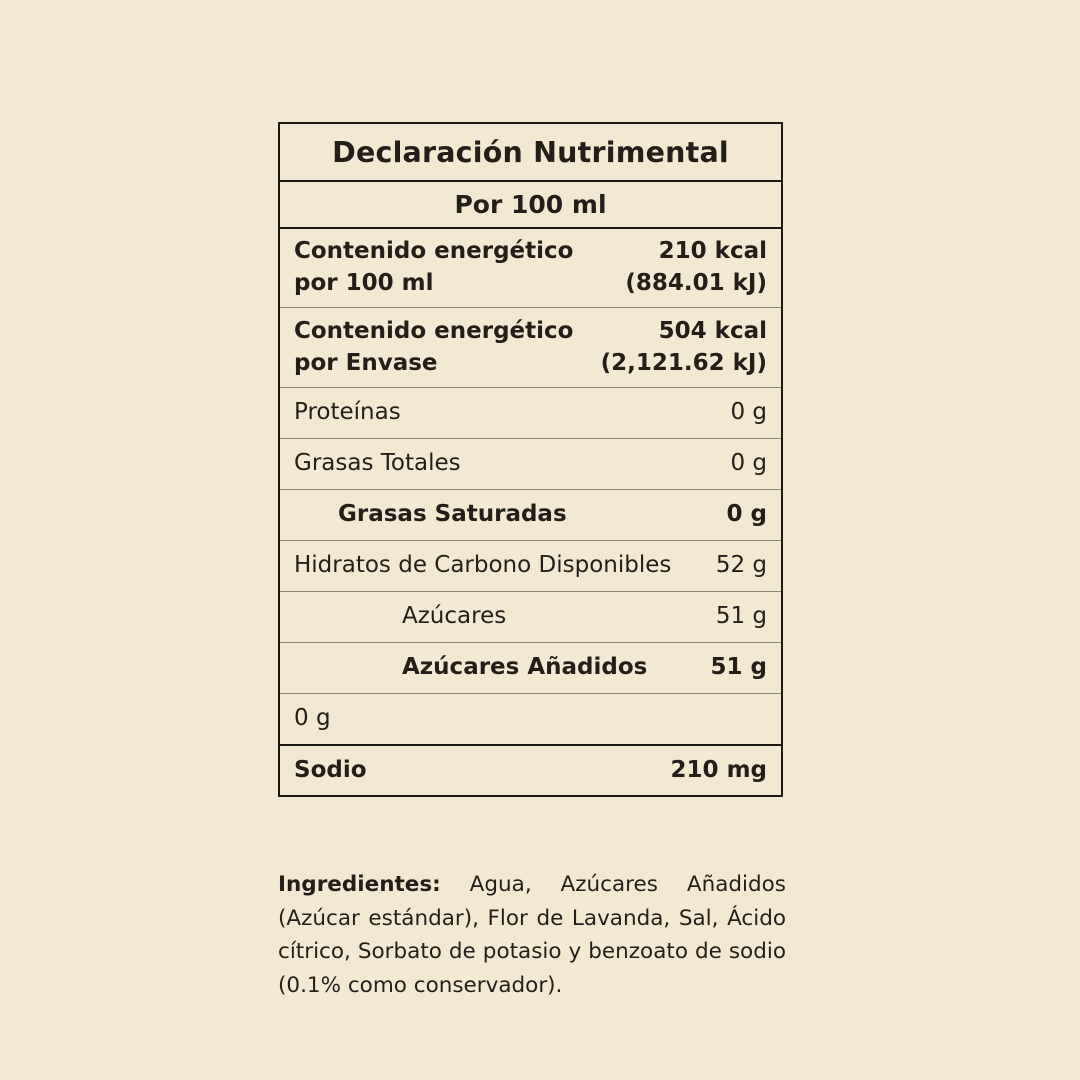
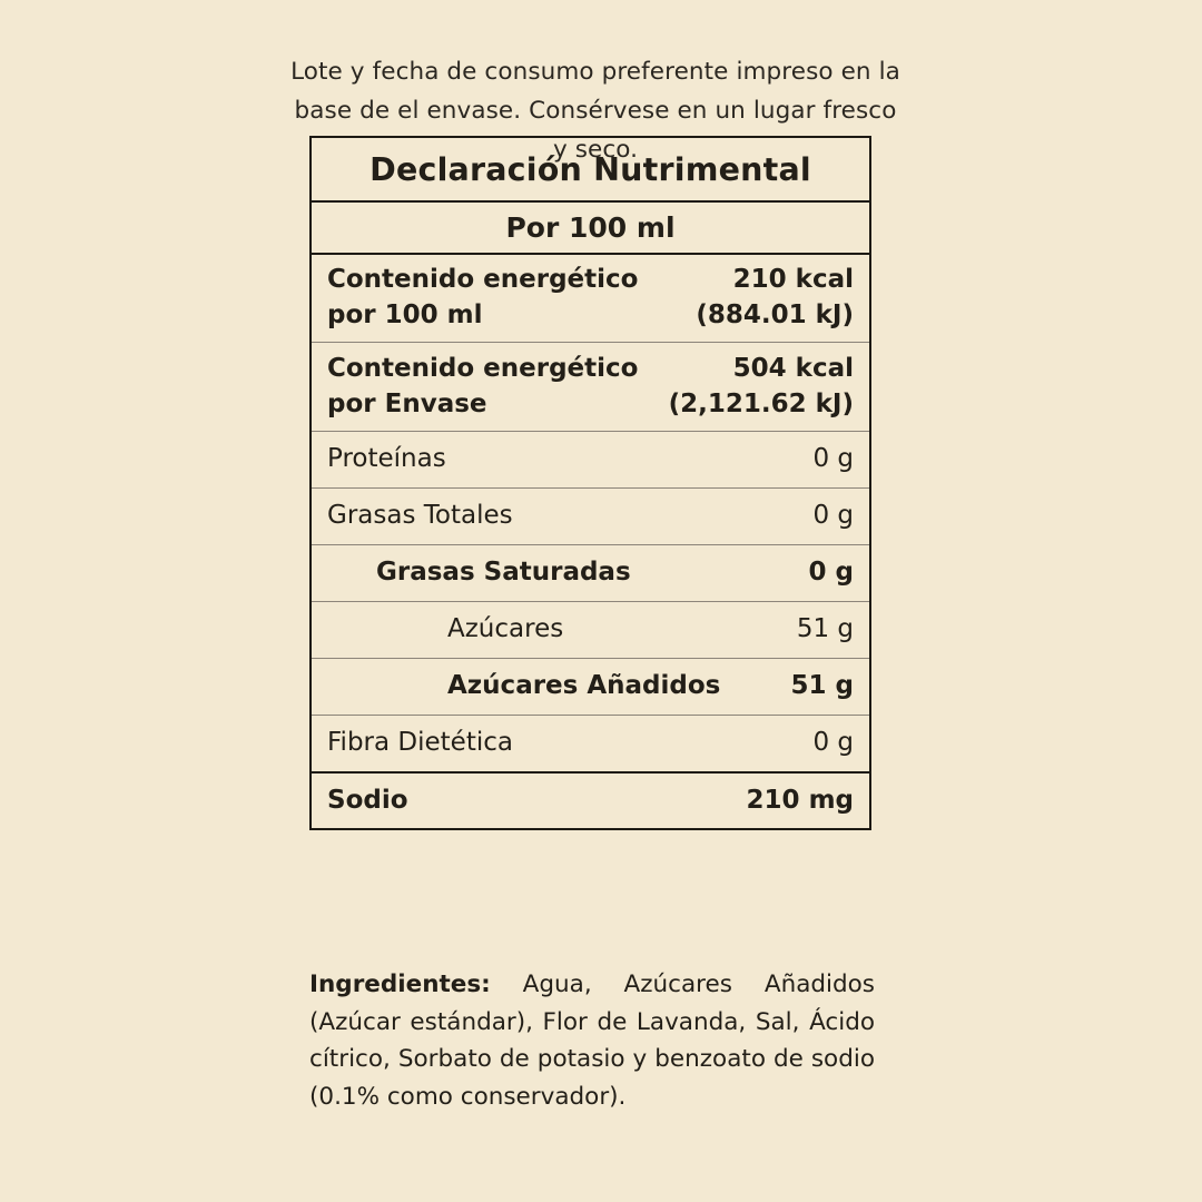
+ Lote y fecha de consumo preferente impreso en la base de el envase. Consérvese en un lugar fresco y seco.
  Declaración Nutrimental
  Por 100 ml
  Contenido energético
  por 100 ml
  210 kcal
  (884.01 kJ)
  Contenido energético
  por Envase
  504 kcal
  (2,121.62 kJ)
  Proteínas
  0 g
  Grasas Totales
  0 g
  Grasas Saturadas
  0 g
- Hidratos de Carbono Disponibles
- 52 g
  Azúcares
  51 g
  Azúcares Añadidos
  51 g
+ Fibra Dietética
  0 g
  Sodio
  210 mg
  Ingredientes: Agua, Azúcares Añadidos (Azúcar estándar), Flor de Lavanda, Sal, Ácido cítrico, Sorbato de potasio y benzoato de sodio (0.1% como conservador).
